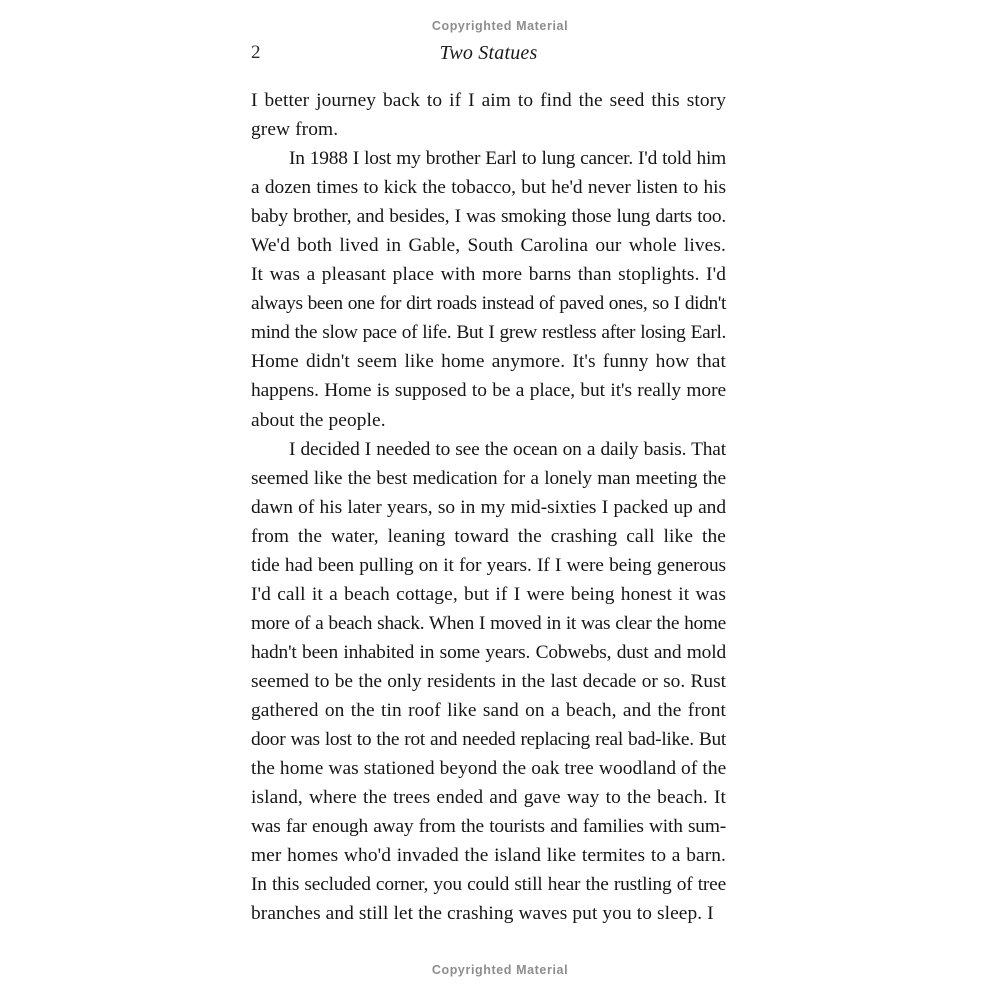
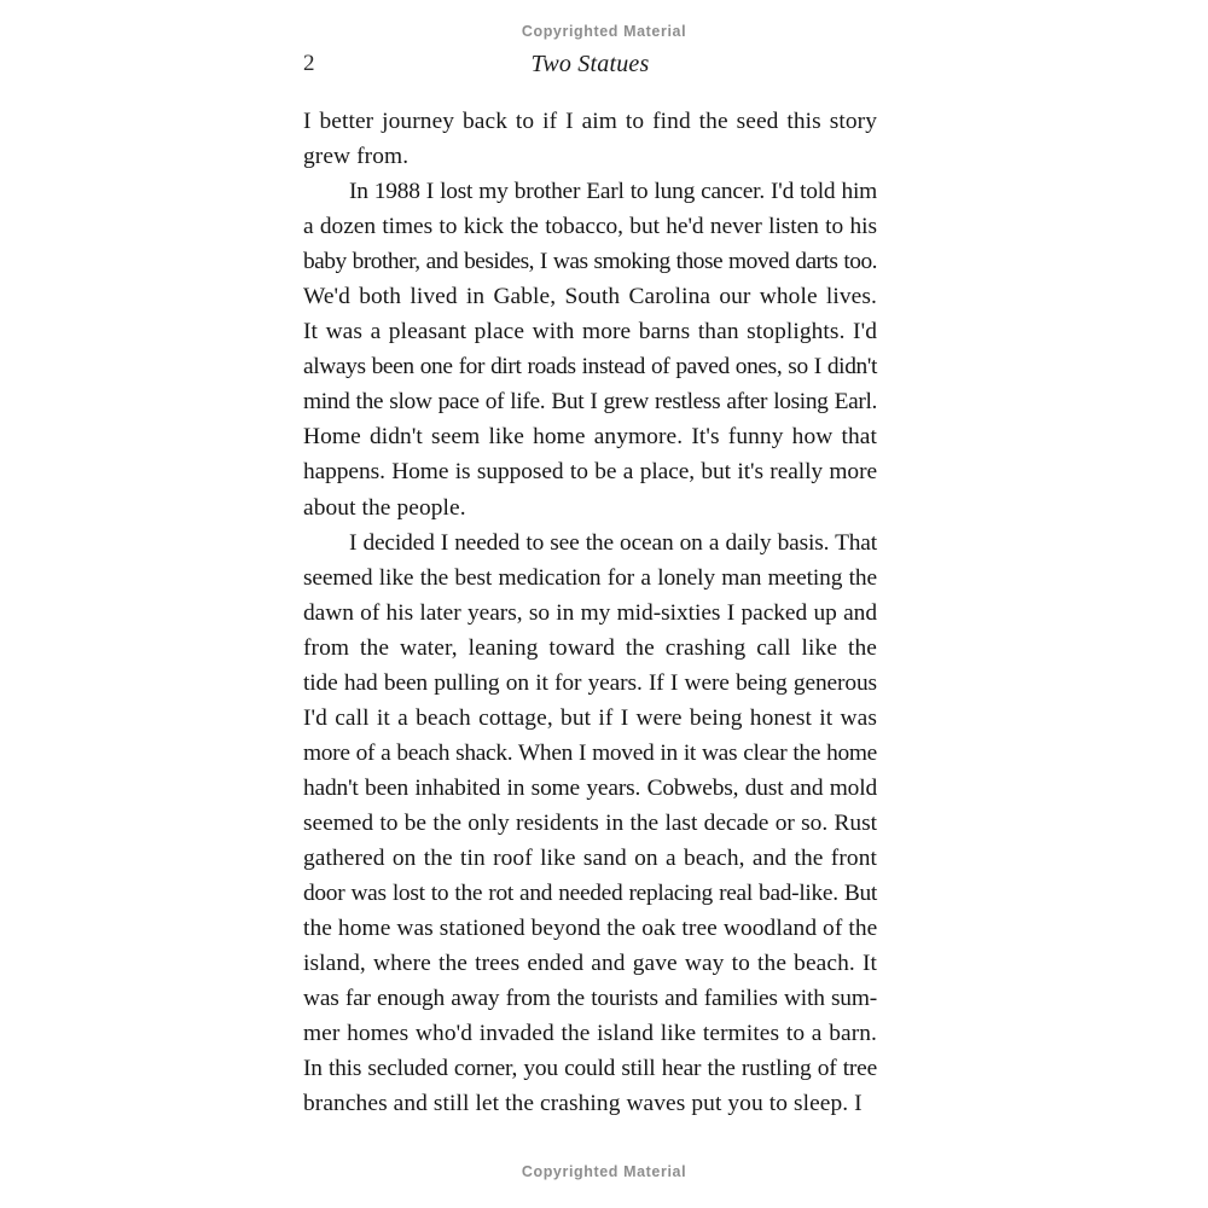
  Copyrighted Material
  2
  Two Statues
  I better journey back to if I aim to find the seed this story
  grew from.
  In 1988 I lost my brother Earl to lung cancer. I'd told him
  a dozen times to kick the tobacco, but he'd never listen to his
- baby brother, and besides, I was smoking those lung darts too.
+ baby brother, and besides, I was smoking those moved darts too.
  We'd both lived in Gable, South Carolina our whole lives.
  It was a pleasant place with more barns than stoplights. I'd
  always been one for dirt roads instead of paved ones, so I didn't
  mind the slow pace of life. But I grew restless after losing Earl.
  Home didn't seem like home anymore. It's funny how that
  happens. Home is supposed to be a place, but it's really more
  about the people.
  I decided I needed to see the ocean on a daily basis. That
  seemed like the best medication for a lonely man meeting the
  dawn of his later years, so in my mid-sixties I packed up and
  from the water, leaning toward the crashing call like the
  tide had been pulling on it for years. If I were being generous
  I'd call it a beach cottage, but if I were being honest it was
  more of a beach shack. When I moved in it was clear the home
  hadn't been inhabited in some years. Cobwebs, dust and mold
  seemed to be the only residents in the last decade or so. Rust
  gathered on the tin roof like sand on a beach, and the front
  door was lost to the rot and needed replacing real bad-like. But
  the home was stationed beyond the oak tree woodland of the
  island, where the trees ended and gave way to the beach. It
  was far enough away from the tourists and families with sum-
  mer homes who'd invaded the island like termites to a barn.
  In this secluded corner, you could still hear the rustling of tree
  branches and still let the crashing waves put you to sleep. I
  Copyrighted Material
